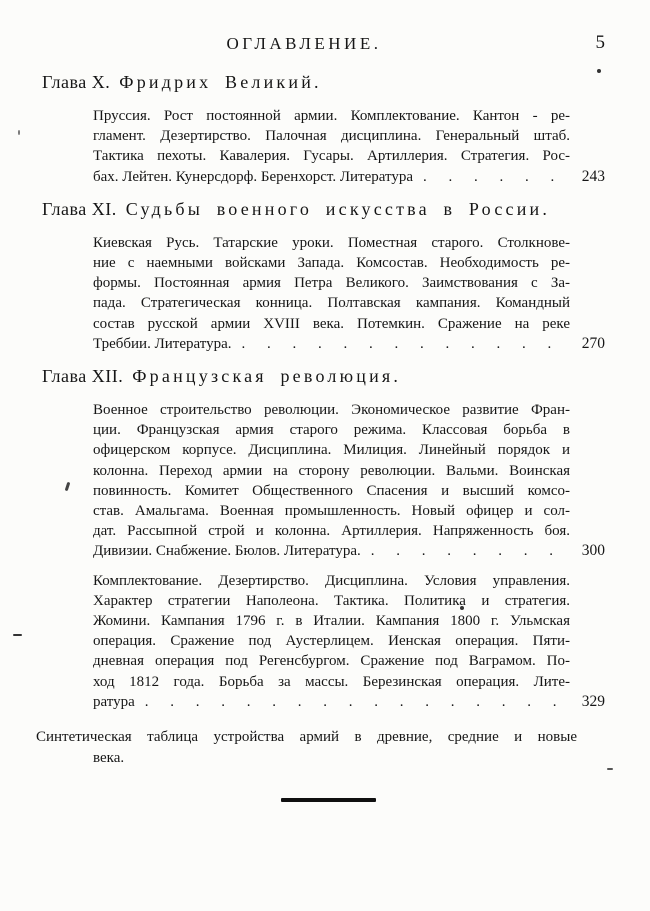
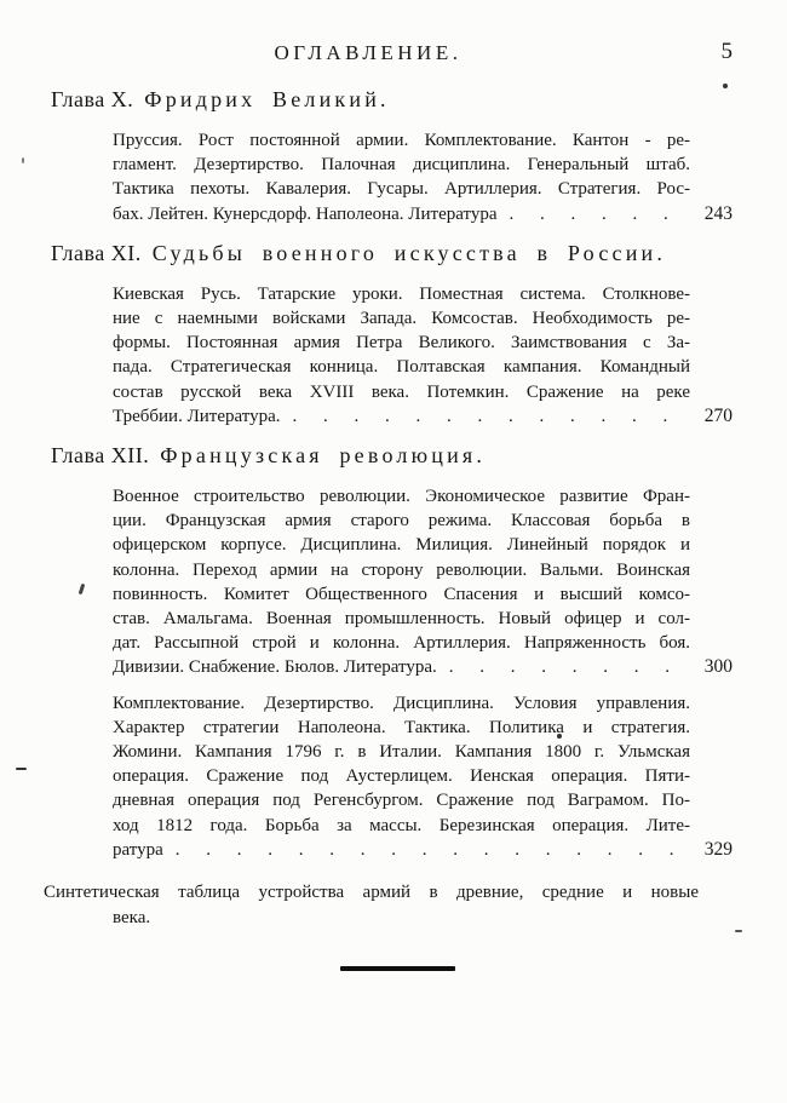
  ОГЛАВЛЕНИЕ.
  5
  Глава X. Фридрих Великий.
  Пруссия. Рост постоянной армии. Комплектование. Кантон - ре-
  гламент. Дезертирство. Палочная дисциплина. Генеральный штаб.
  Тактика пехоты. Кавалерия. Гусары. Артиллерия. Стратегия. Рос-
- бах. Лейтен. Кунерсдорф. Беренхорст. Литература
+ бах. Лейтен. Кунерсдорф. Наполеона. Литература
  243
  Глава XI. Судьбы военного искусства в России.
- Киевская Русь. Татарские уроки. Поместная старого. Столкнове-
+ Киевская Русь. Татарские уроки. Поместная система. Столкнове-
  ние с наемными войсками Запада. Комсостав. Необходимость ре-
  формы. Постоянная армия Петра Великого. Заимствования с За-
  пада. Стратегическая конница. Полтавская кампания. Командный
- состав русской армии XVIII века. Потемкин. Сражение на реке
+ состав русской века XVIII века. Потемкин. Сражение на реке
  Треббии. Литература.
  270
  Глава XII. Французская революция.
  Военное строительство революции. Экономическое развитие Фран-
  ции. Французская армия старого режима. Классовая борьба в
  офицерском корпусе. Дисциплина. Милиция. Линейный порядок и
  колонна. Переход армии на сторону революции. Вальми. Воинская
  повинность. Комитет Общественного Спасения и высший комсо-
  став. Амальгама. Военная промышленность. Новый офицер и сол-
  дат. Рассыпной строй и колонна. Артиллерия. Напряженность боя.
  Дивизии. Снабжение. Бюлов. Литература.
  300
  Комплектование. Дезертирство. Дисциплина. Условия управления.
  Характер стратегии Наполеона. Тактика. Политика и стратегия.
  Жомини. Кампания 1796 г. в Италии. Кампания 1800 г. Ульмская
  операция. Сражение под Аустерлицем. Иенская операция. Пяти-
  дневная операция под Регенсбургом. Сражение под Ваграмом. По-
  ход 1812 года. Борьба за массы. Березинская операция. Лите-
  ратура
  329
  Синтетическая таблица устройства армий в древние, средние и новые
  века.
